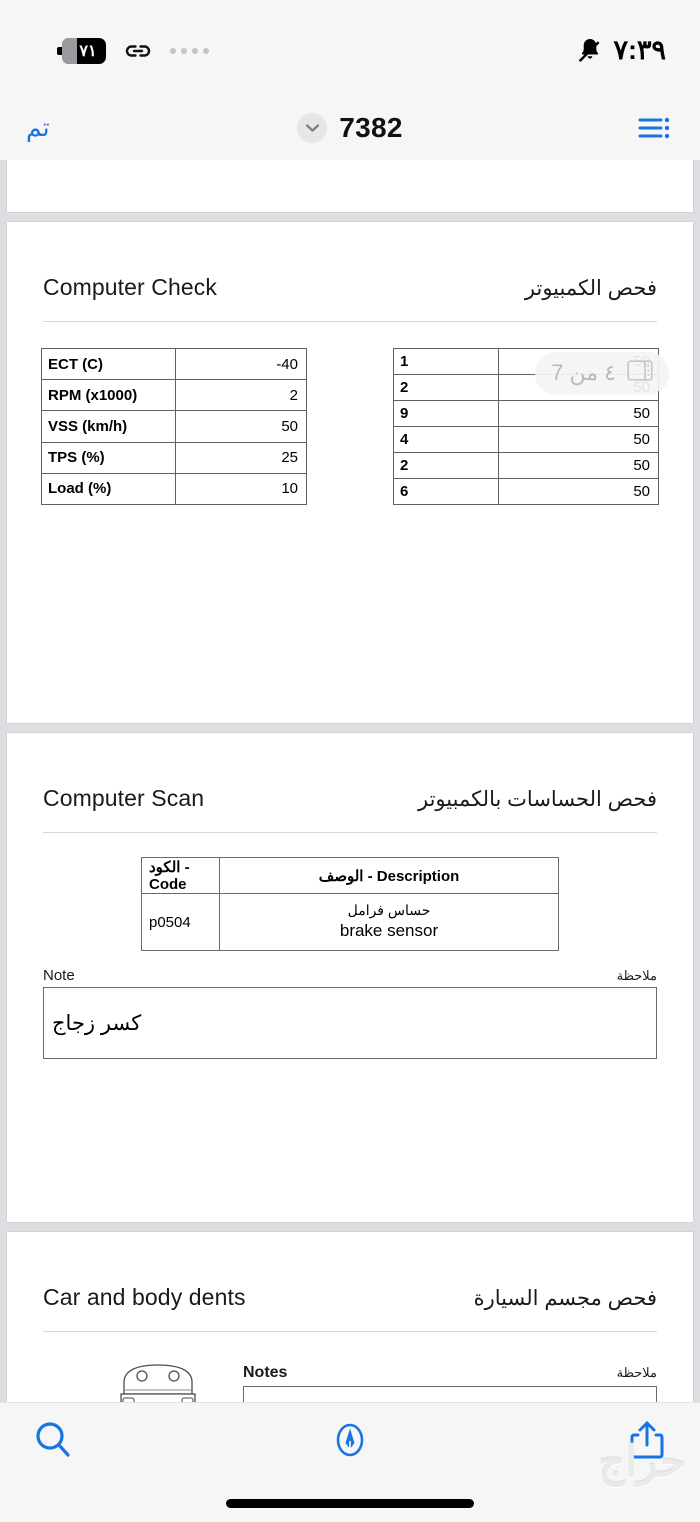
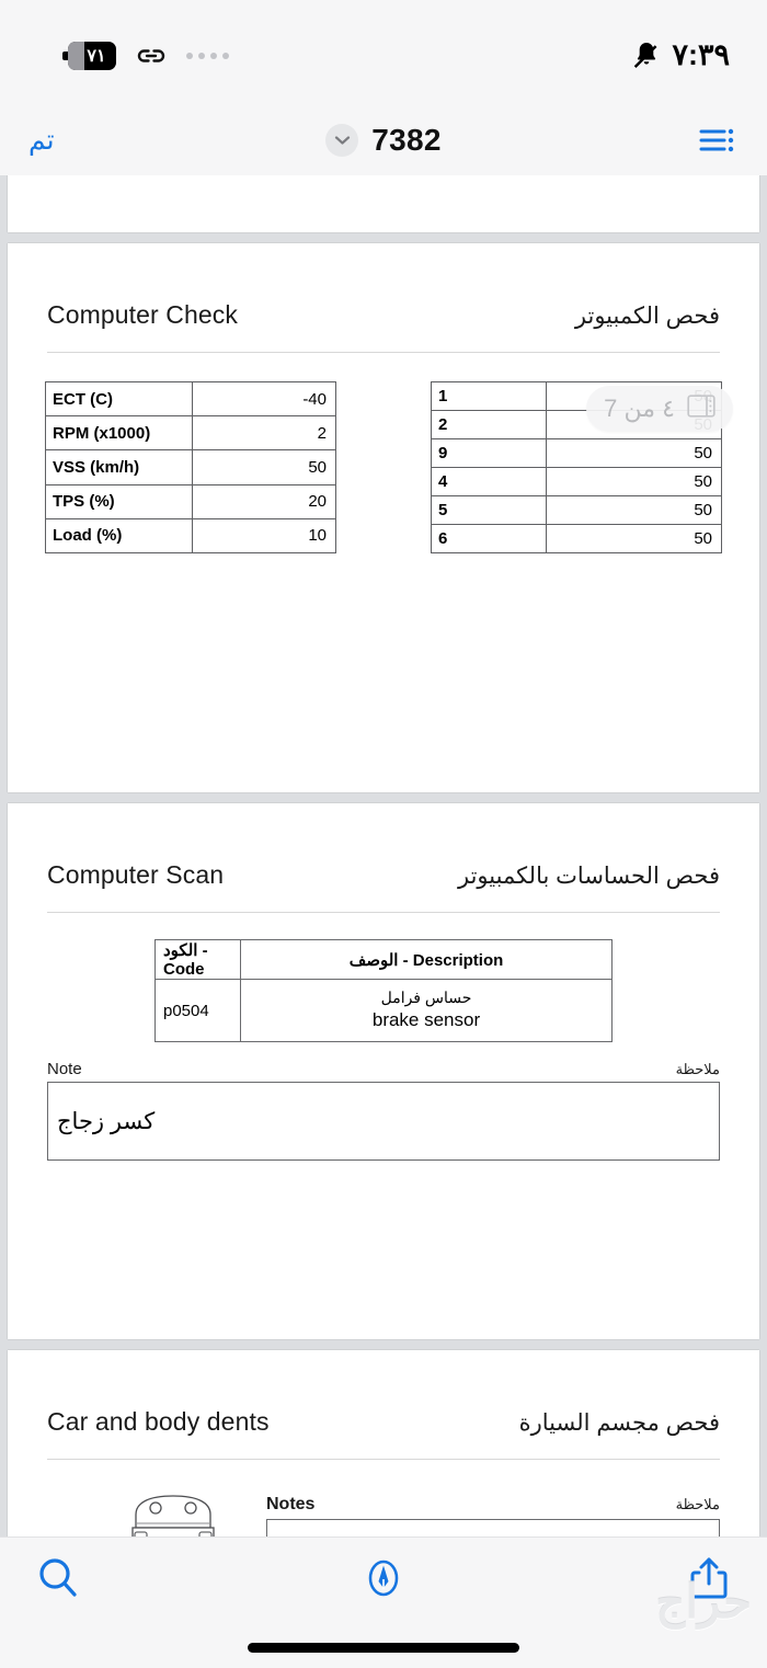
  ٧١
  ٧:٣٩
  تم
  7382
  ٤ من 7
  Computer Check
  فحص الكمبيوتر
  ECT (C)	-40
  RPM (x1000)	2
  VSS (km/h)	50
- TPS (%)	25
+ TPS (%)	20
  Load (%)	10
  9	50
  4	50
- 2	50
+ 5	50
  6	50
  Computer Scan
  فحص الحساسات بالكمبيوتر
  الكود - Code	الوصف - Description
  p0504	حساس فرامل brake sensor
  Note
  ملاحظة
  كسر زجاج
  Car and body dents
  فحص مجسم السيارة
  Notes
  ملاحظة
  حراج
